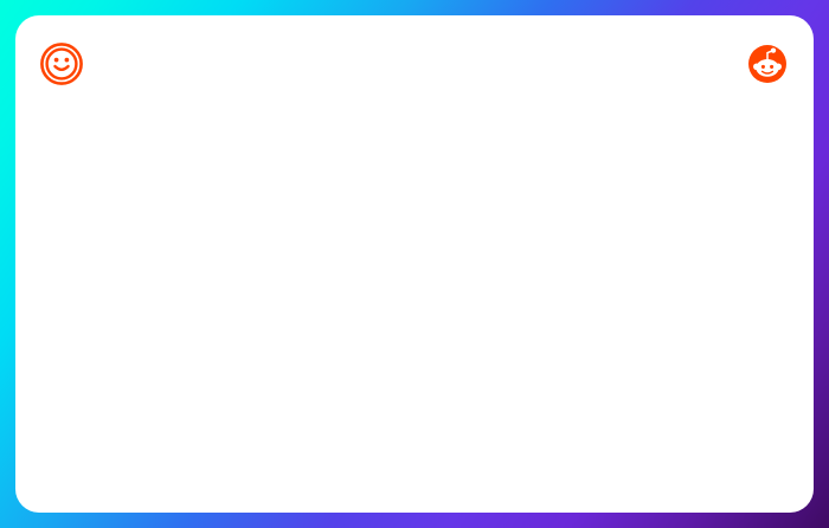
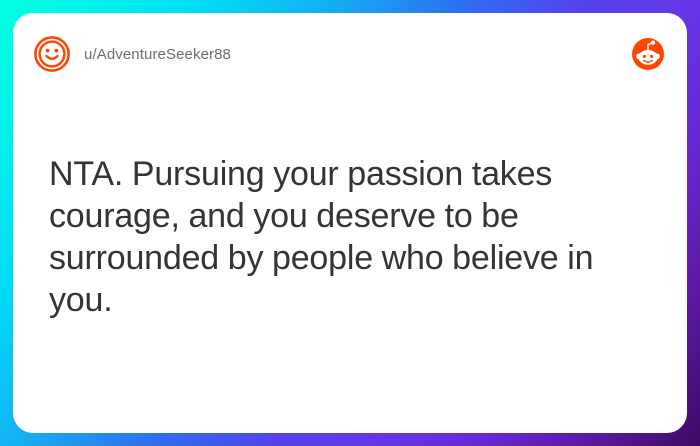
+ u/AdventureSeeker88
+ NTA. Pursuing your passion takes courage, and you deserve to be surrounded by people who believe in you.
